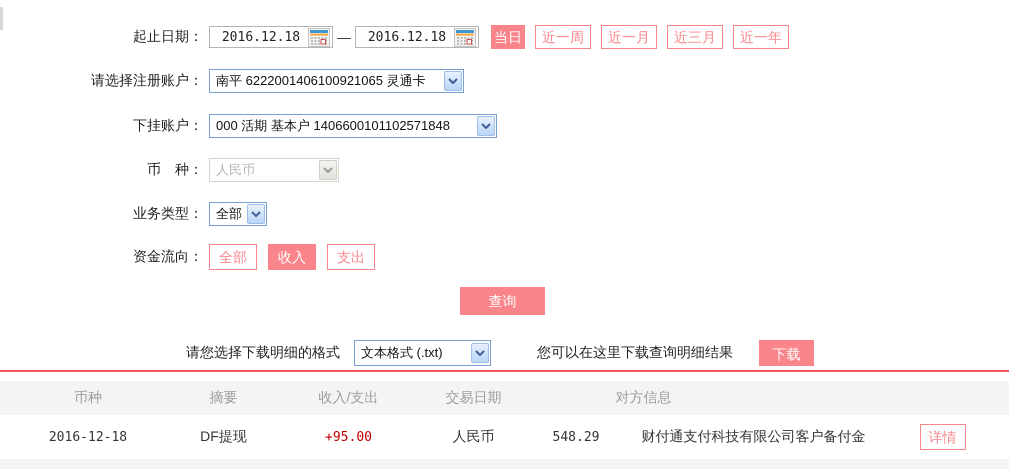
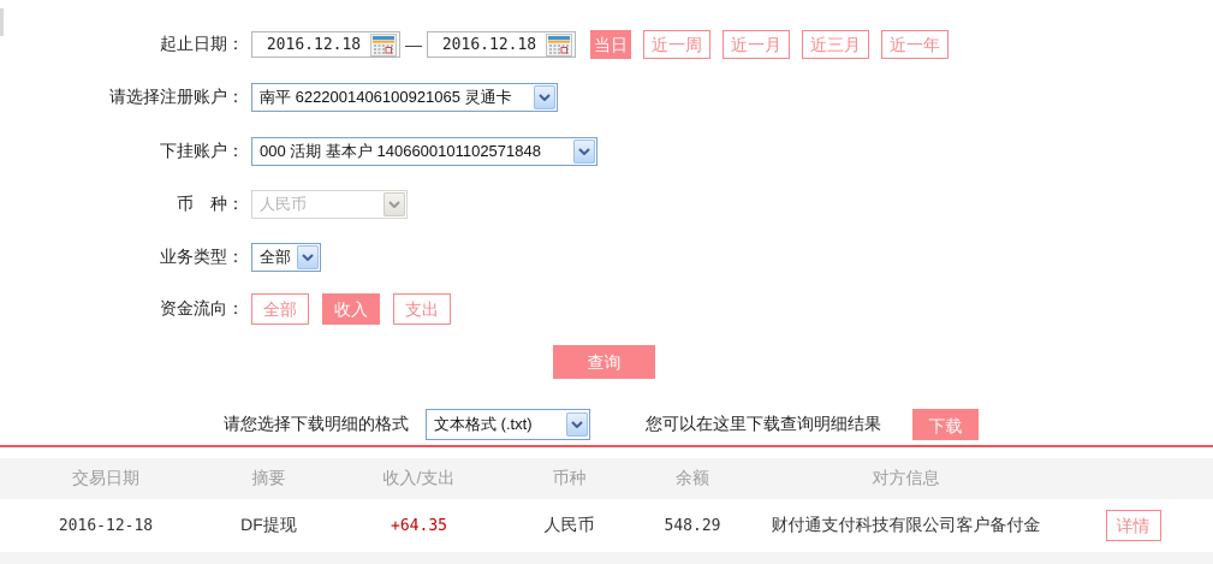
  起止日期：
  2016.12.18
  —
  2016.12.18
  当日
  近一周
  近一月
  近三月
  近一年
  请选择注册账户：
  南平 6222001406100921065 灵通卡
  下挂账户：
  000 活期 基本户 1406600101102571848
  币 种：
  人民币
  业务类型：
  全部
  资金流向：
  全部
  收入
  支出
  查询
  请您选择下载明细的格式
  文本格式 (.txt)
  您可以在这里下载查询明细结果
  下载
- 币种
+ 交易日期
  摘要
  收入/支出
- 交易日期
+ 币种
+ 余额
  对方信息
  2016-12-18
  DF提现
- +95.00
+ +64.35
  人民币
  548.29
  财付通支付科技有限公司客户备付金
  详情
